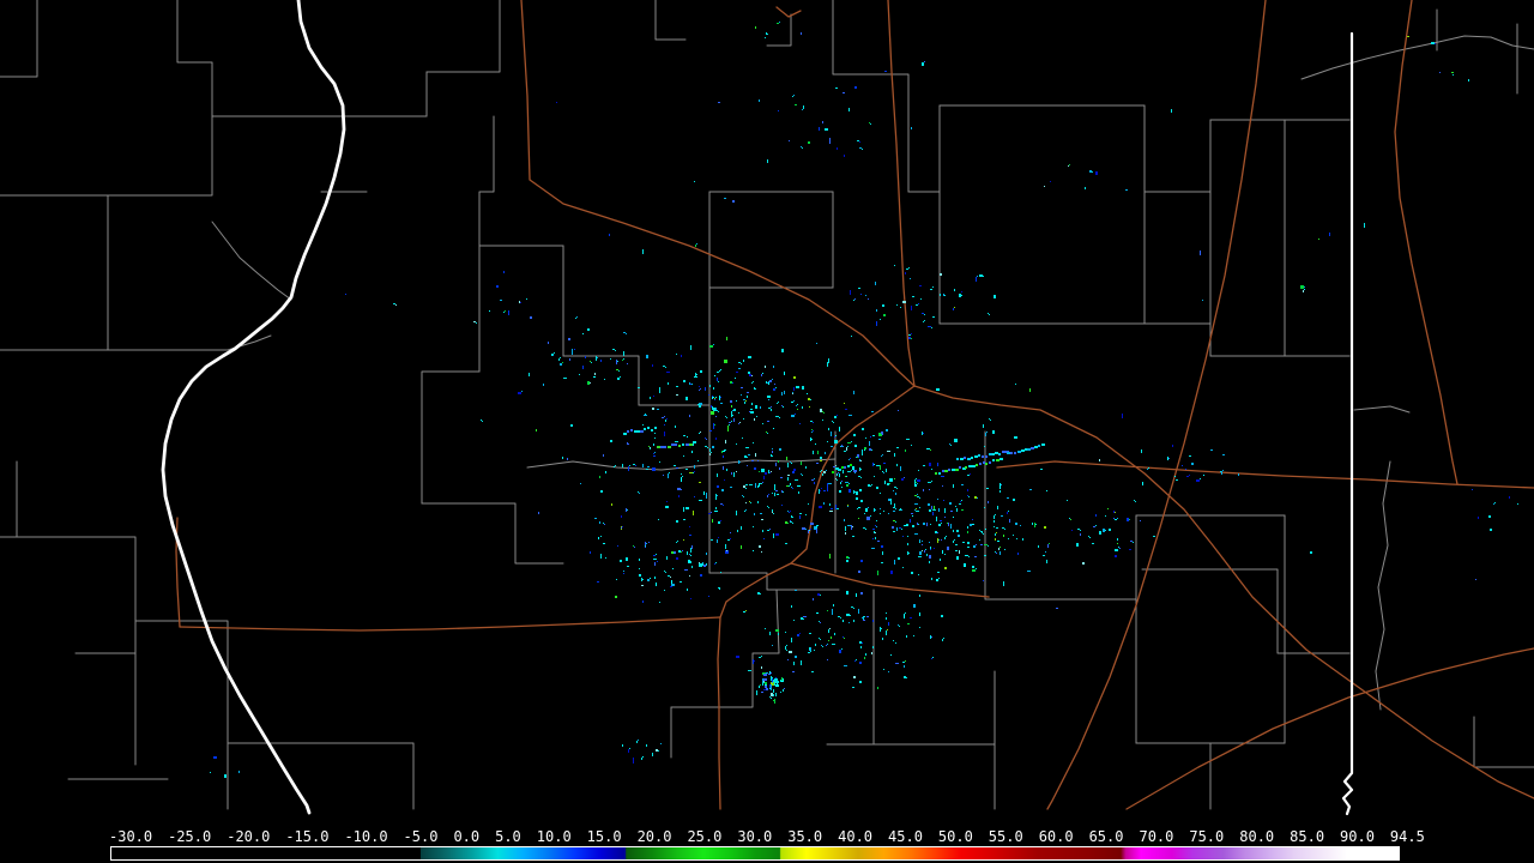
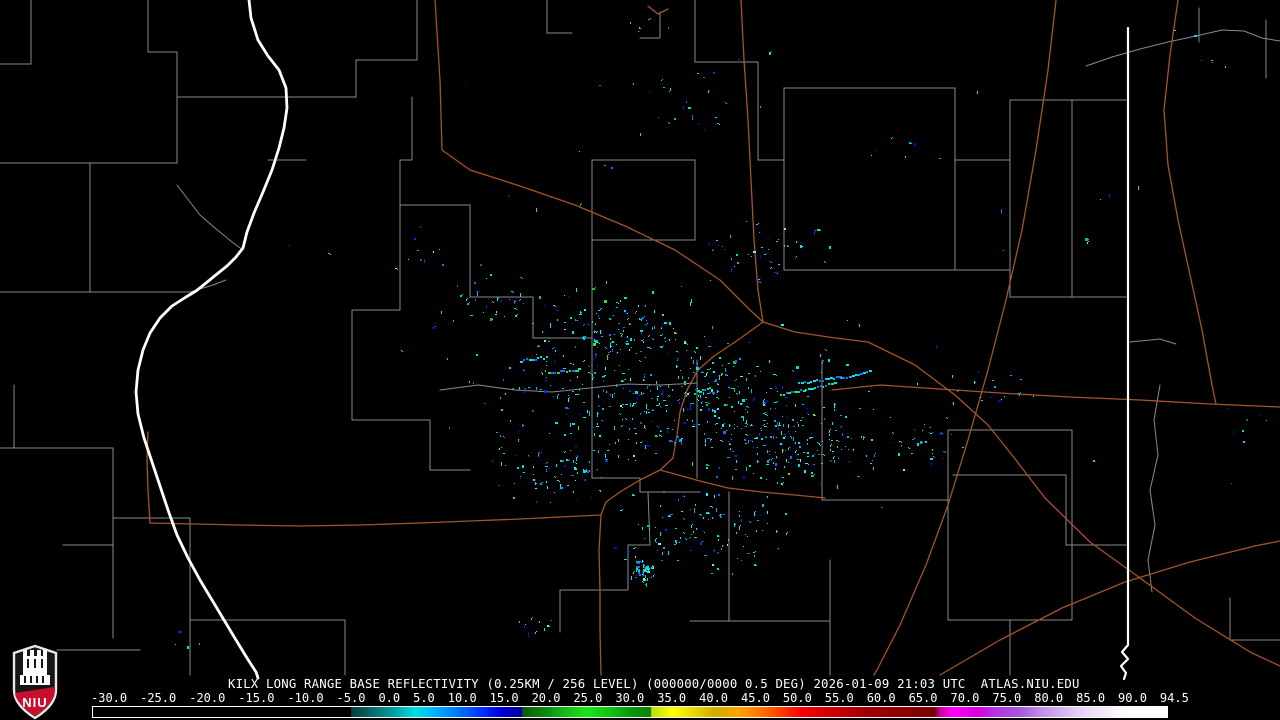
+ NIU
+ KILX LONG RANGE BASE REFLECTIVITY (0.25KM / 256 LEVEL) (000000/0000 0.5 DEG) 2026-01-09 21:03 UTC ATLAS.NIU.EDU
  -30.0
  -25.0
  -20.0
  -15.0
  -10.0
  -5.0
  0.0
  5.0
  10.0
  15.0
  20.0
  25.0
  30.0
  35.0
  40.0
  45.0
  50.0
  55.0
  60.0
  65.0
  70.0
  75.0
  80.0
  85.0
  90.0
  94.5
